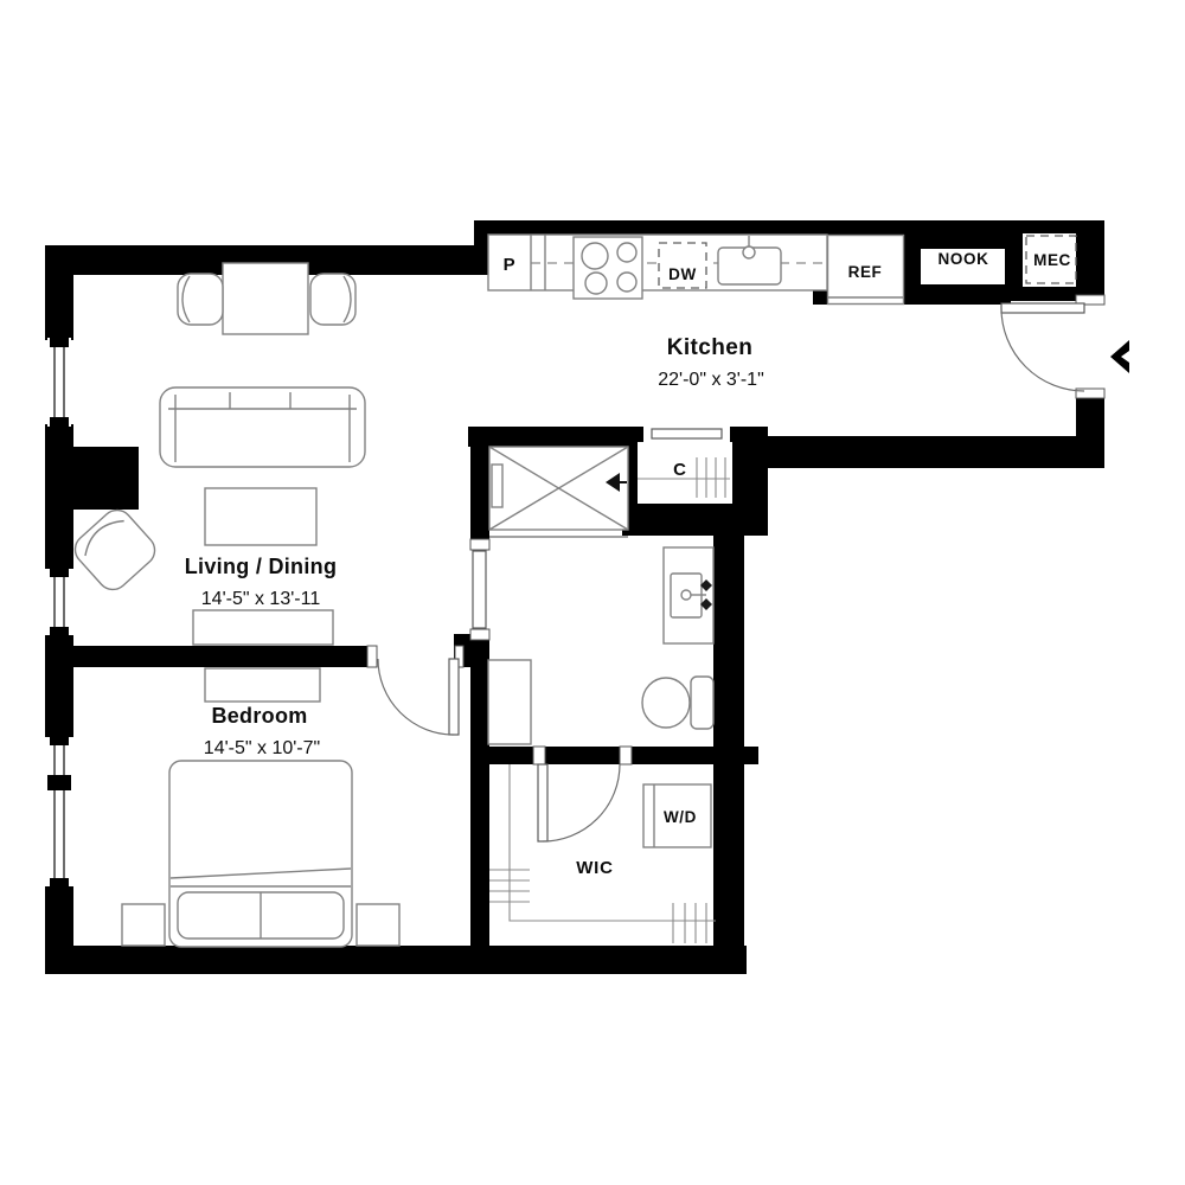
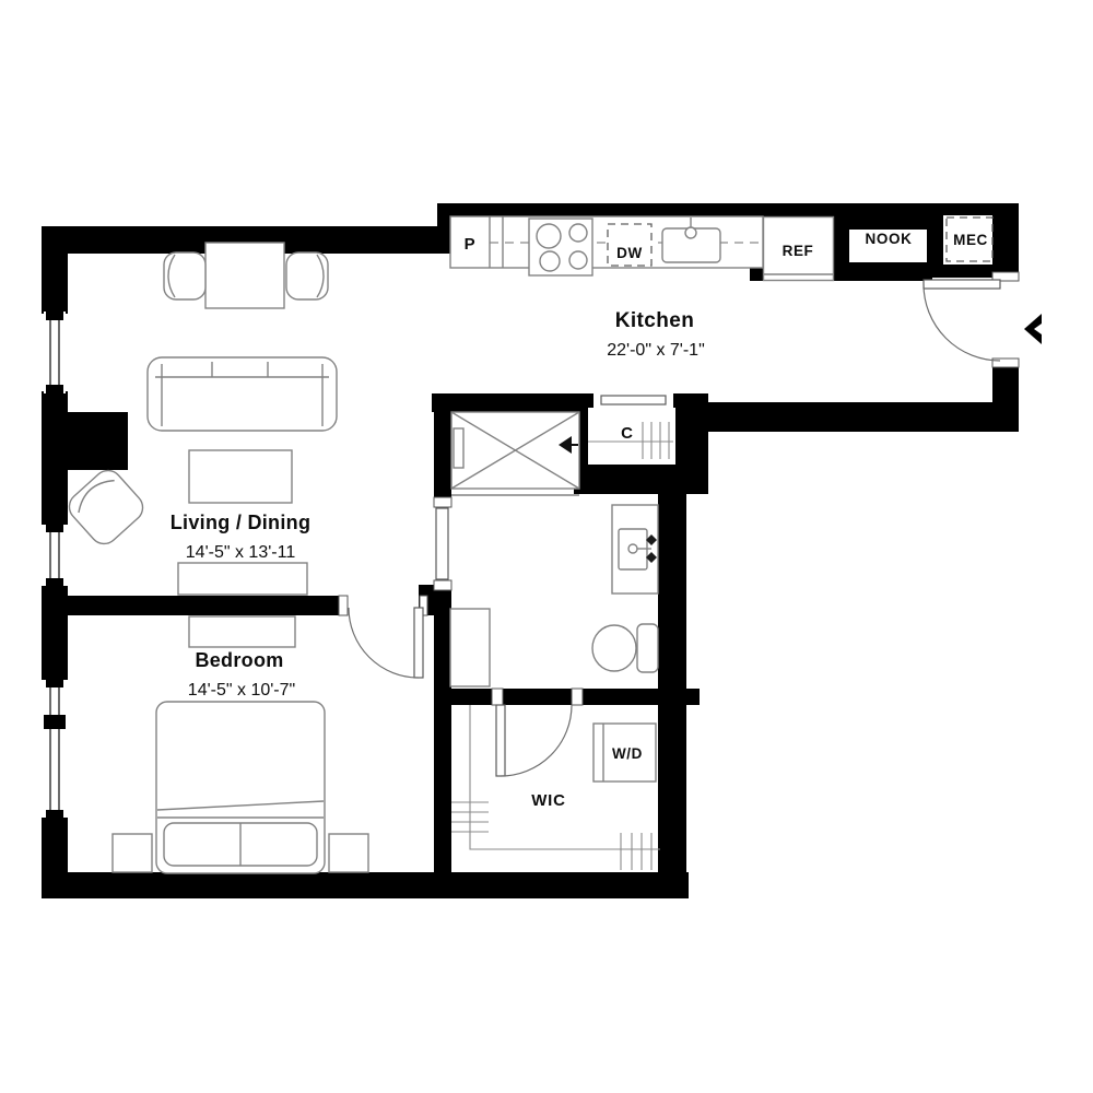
  Kitchen
- 22'-0" x 3'-1"
+ 22'-0" x 7'-1"
  Living / Dining
  14'-5" x 13'-11
  Bedroom
  14'-5" x 10'-7"
  WIC
  P
  DW
  REF
  NOOK
  MEC
  C
  W/D
